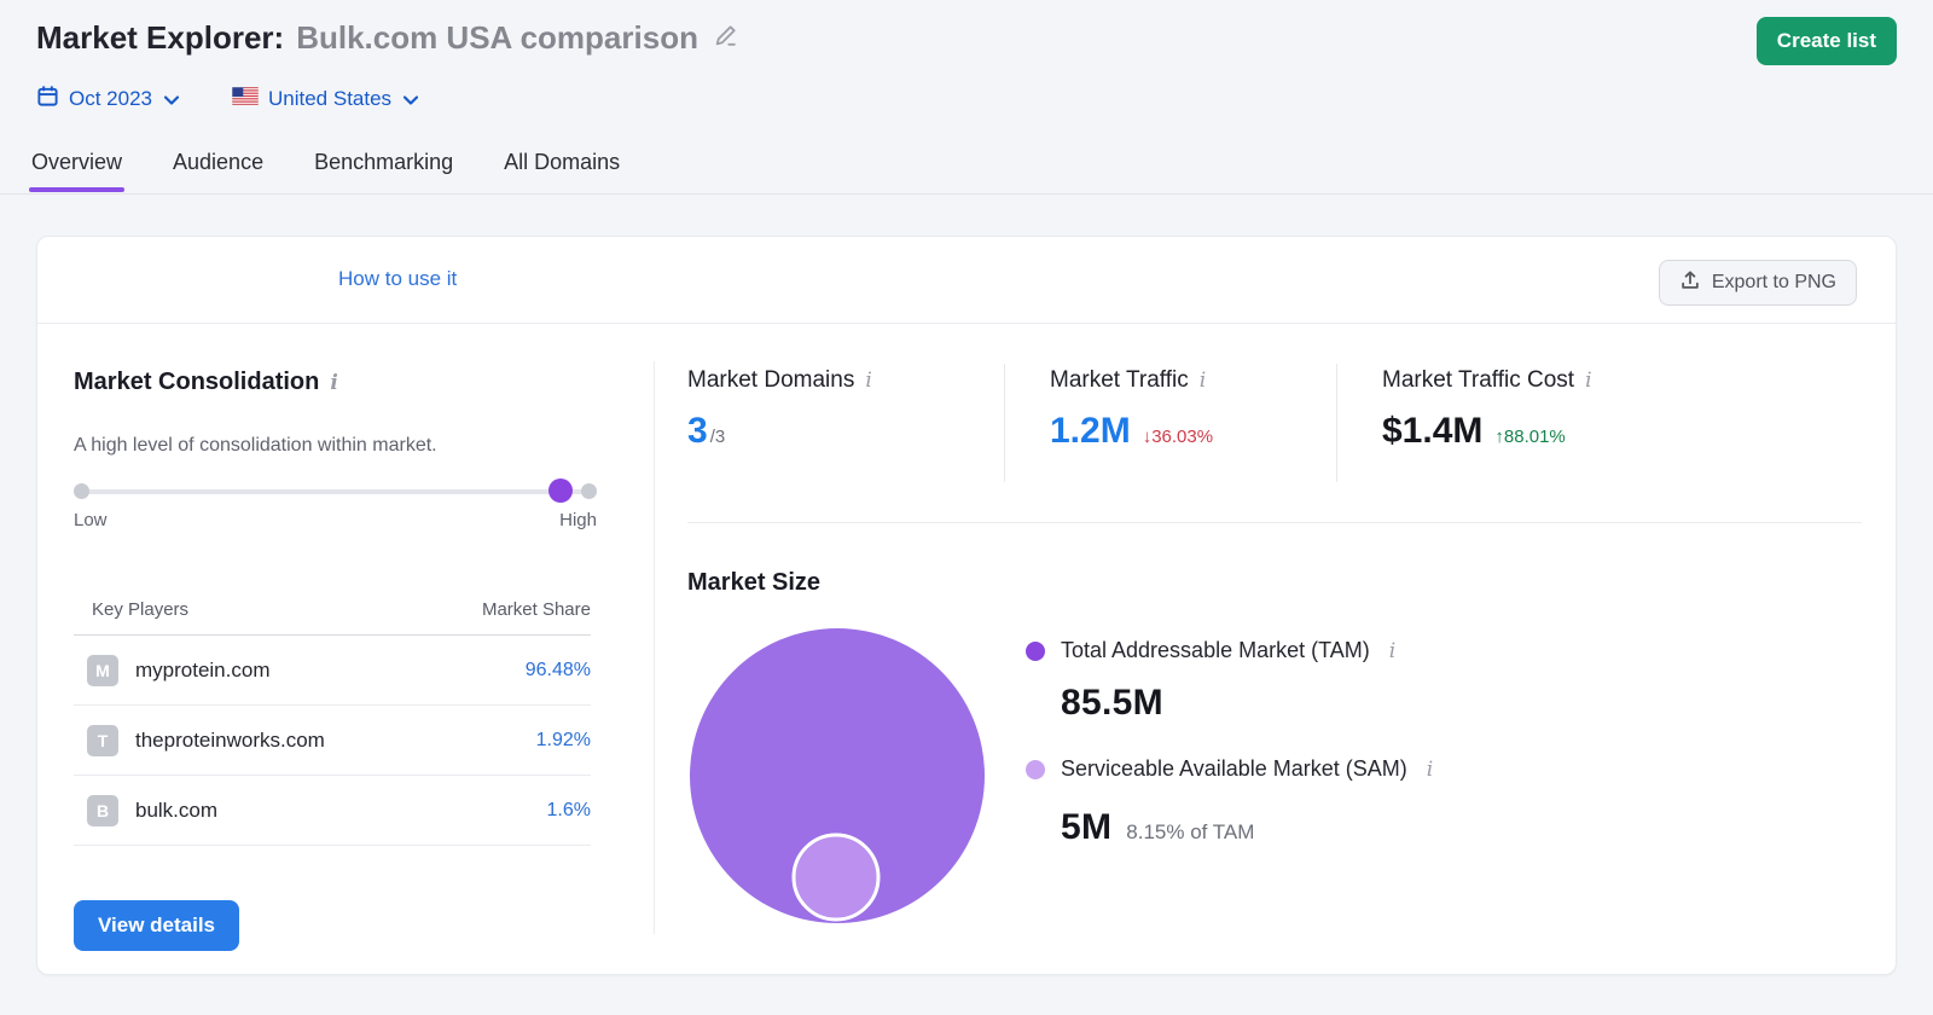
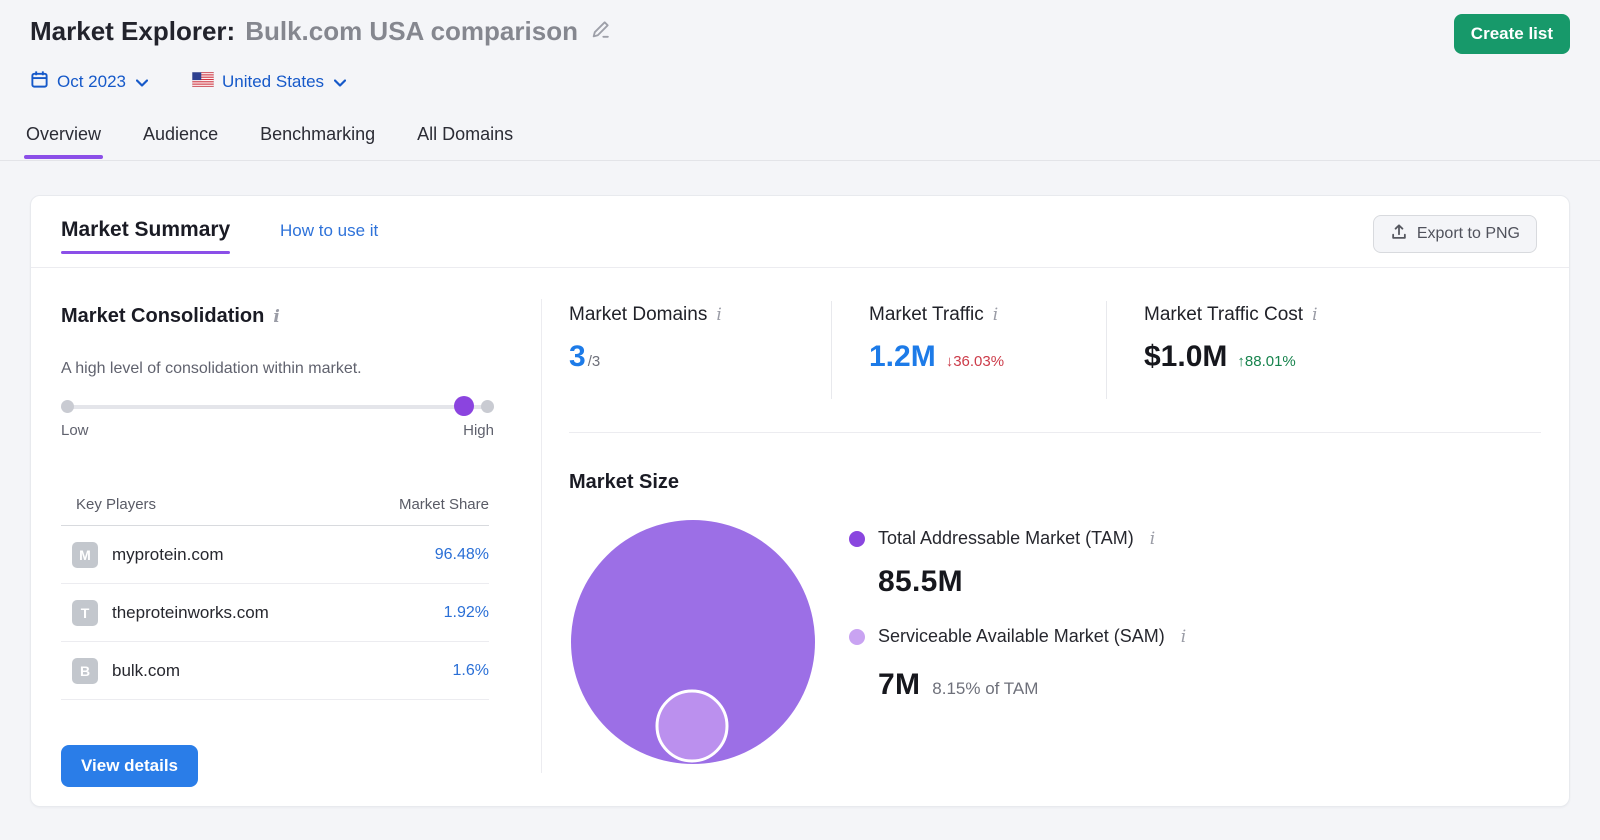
  Market Explorer:
  Bulk.com USA comparison
  Create list
  Oct 2023
  United States
  Overview
  Audience
  Benchmarking
  All Domains
+ Market Summary
  How to use it
  Export to PNG
  Market Consolidation
  i
  A high level of consolidation within market.
  Low
  High
  Key Players
  Market Share
  M
  myprotein.com
  96.48%
  T
  theproteinworks.com
  1.92%
  B
  bulk.com
  1.6%
  View details
  Market Domains
  i
  3
  /3
  Market Traffic
  i
  1.2M
  ↓36.03%
  Market Traffic Cost
  i
- $1.4M
+ $1.0M
  ↑88.01%
  Market Size
  Total Addressable Market (TAM)
  i
  85.5M
  Serviceable Available Market (SAM)
  i
- 5M
+ 7M
  8.15% of TAM
